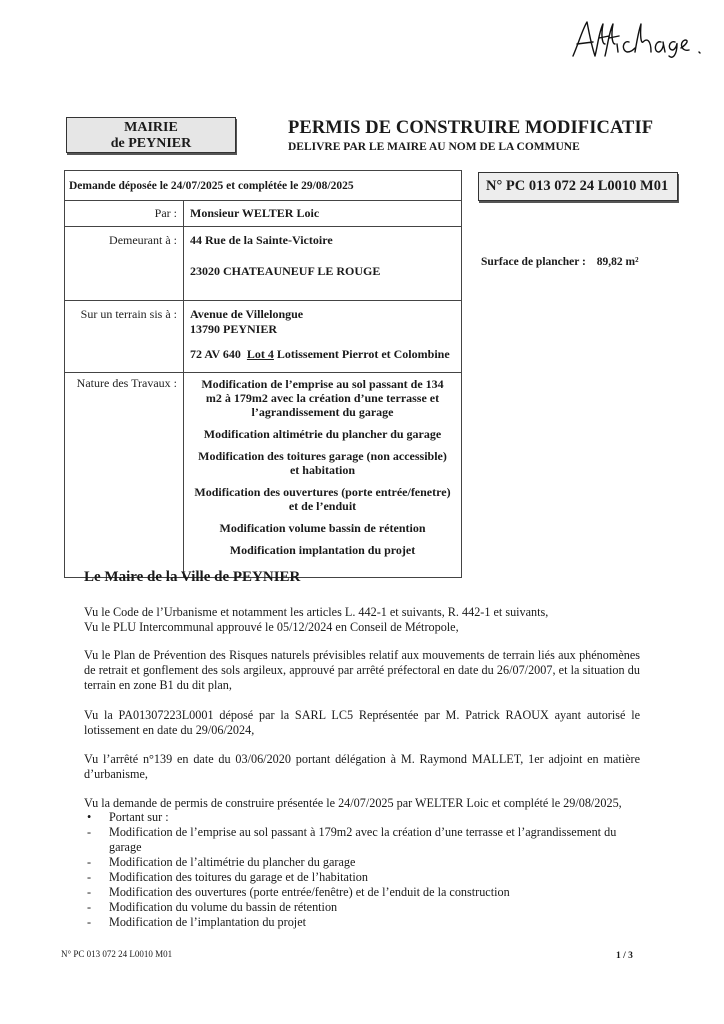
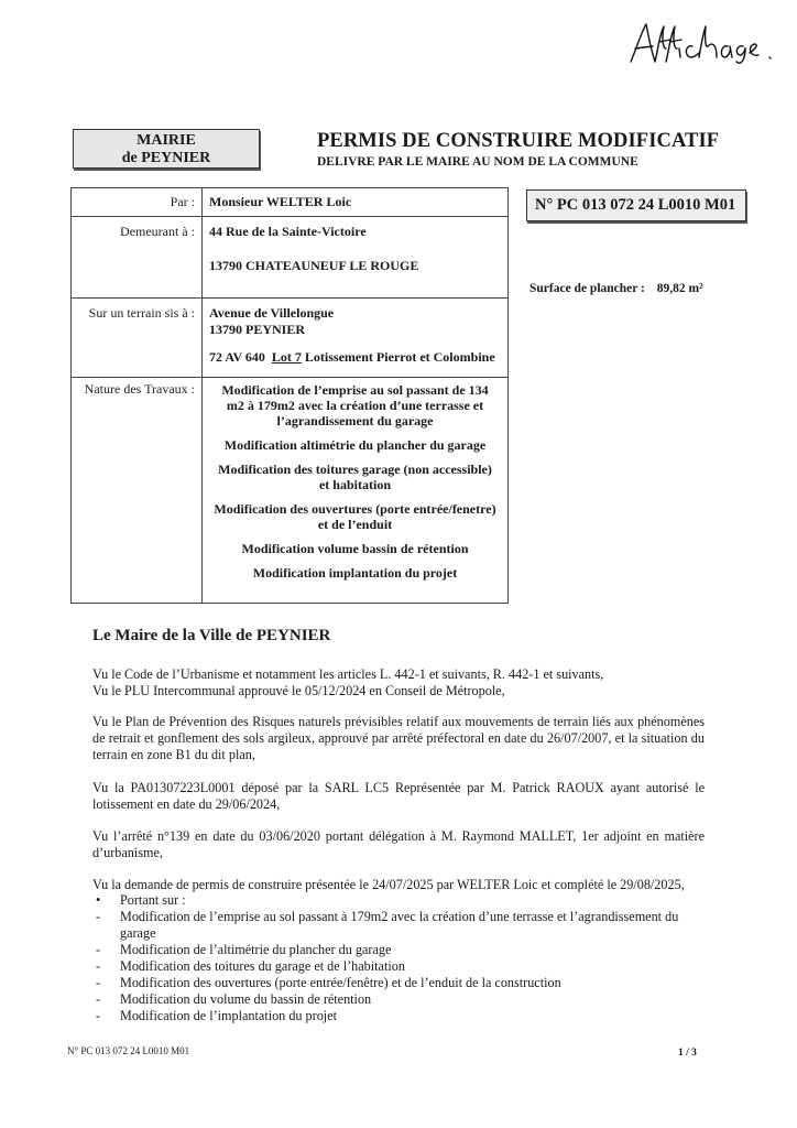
  MAIRIE
  de PEYNIER
  PERMIS DE CONSTRUIRE MODIFICATIF
  DELIVRE PAR LE MAIRE AU NOM DE LA COMMUNE
- Demande déposée le 24/07/2025 et complétée le 29/08/2025
  Par :	Monsieur WELTER Loic
- Demeurant à :	44 Rue de la Sainte-Victoire 23020 CHATEAUNEUF LE ROUGE
+ Demeurant à :	44 Rue de la Sainte-Victoire 13790 CHATEAUNEUF LE ROUGE
- Sur un terrain sis à :	Avenue de Villelongue 13790 PEYNIER 72 AV 640 Lot 4 Lotissement Pierrot et Colombine
+ Sur un terrain sis à :	Avenue de Villelongue 13790 PEYNIER 72 AV 640 Lot 7 Lotissement Pierrot et Colombine
  Nature des Travaux :	Modification de l’emprise au sol passant de 134 m2 à 179m2 avec la création d’une terrasse et l’agrandissement du garage Modification altimétrie du plancher du garage Modification des toitures garage (non accessible) et habitation Modification des ouvertures (porte entrée/fenetre) et de l’enduit Modification volume bassin de rétention Modification implantation du projet
  N° PC 013 072 24 L0010 M01
  Surface de plancher : 89,82 m²
  Le Maire de la Ville de PEYNIER
  Vu le Code de l’Urbanisme et notamment les articles L. 442-1 et suivants, R. 442-1 et suivants,
  Vu le PLU Intercommunal approuvé le 05/12/2024 en Conseil de Métropole,
  Vu le Plan de Prévention des Risques naturels prévisibles relatif aux mouvements de terrain liés aux phénomènes de retrait et gonflement des sols argileux, approuvé par arrêté préfectoral en date du 26/07/2007, et la situation du terrain en zone B1 du dit plan,
  Vu la PA01307223L0001 déposé par la SARL LC5 Représentée par M. Patrick RAOUX ayant autorisé le lotissement en date du 29/06/2024,
  Vu l’arrêté n°139 en date du 03/06/2020 portant délégation à M. Raymond MALLET, 1er adjoint en matière d’urbanisme,
  Vu la demande de permis de construire présentée le 24/07/2025 par WELTER Loic et complété le 29/08/2025,
  •
  Portant sur :
  -
  Modification de l’emprise au sol passant à 179m2 avec la création d’une terrasse et l’agrandissement du garage
  -
  Modification de l’altimétrie du plancher du garage
  -
  Modification des toitures du garage et de l’habitation
  -
  Modification des ouvertures (porte entrée/fenêtre) et de l’enduit de la construction
  -
  Modification du volume du bassin de rétention
  -
  Modification de l’implantation du projet
  N° PC 013 072 24 L0010 M01
  1 / 3
